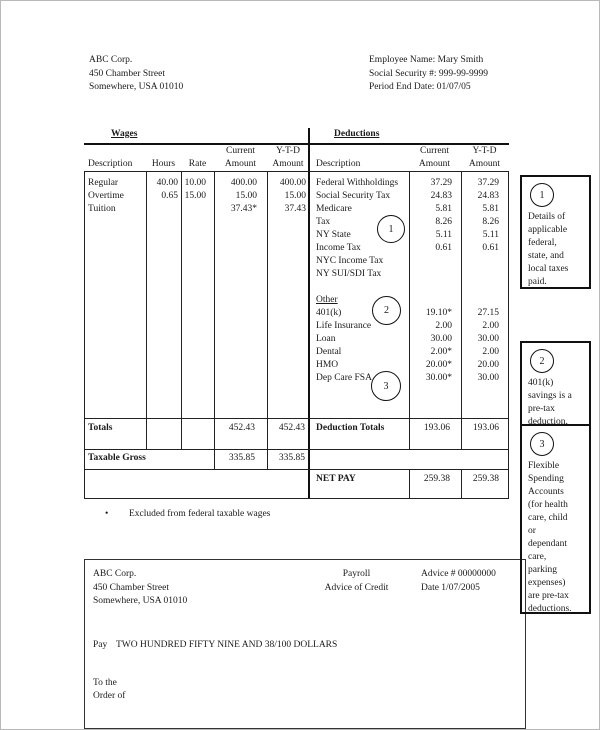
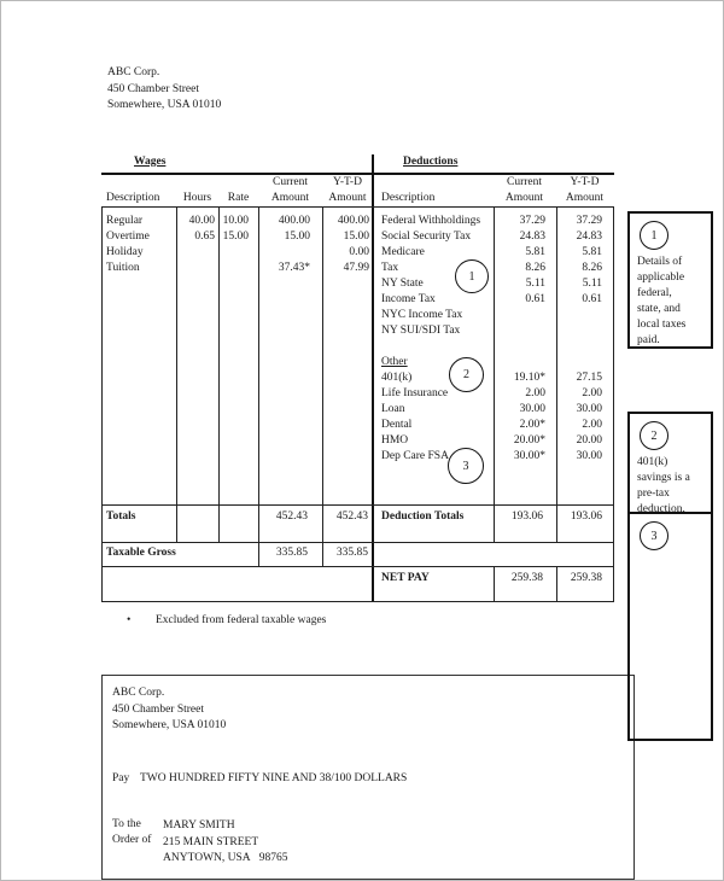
  ABC Corp.
  450 Chamber Street
  Somewhere, USA 01010
- Employee Name: Mary Smith
- Social Security #: 999-99-9999
- Period End Date: 01/07/05
  Wages
  Deductions
  Description
  Hours
  Rate
  Current
  Amount
  Y-T-D
  Amount
  Description
  Current
  Amount
  Y-T-D
  Amount
  Regular
  40.00
  10.00
  400.00
  400.00
  Overtime
  0.65
  15.00
  15.00
  15.00
+ Holiday
+ 0.00
  Tuition
  37.43*
- 37.43
+ 47.99
  Federal Withholdings
  37.29
  37.29
  Social Security Tax
  24.83
  24.83
  Medicare
  5.81
  5.81
  Tax
  8.26
  8.26
  NY State
  5.11
  5.11
  Income Tax
  0.61
  0.61
  NYC Income Tax
  NY SUI/SDI Tax
  Other
  401(k)
  19.10*
  27.15
  Life Insurance
  2.00
  2.00
  Loan
  30.00
  30.00
  Dental
  2.00*
  2.00
  HMO
  20.00*
  20.00
  Dep Care FSA
  30.00*
  30.00
  1
  2
  3
  Totals
  452.43
  452.43
  Deduction Totals
  193.06
  193.06
  Taxable Gross
  335.85
  335.85
  NET PAY
  259.38
  259.38
  •
  Excluded from federal taxable wages
  ABC Corp.
  450 Chamber Street
  Somewhere, USA 01010
- Payroll
- Advice of Credit
- Advice # 00000000
- Date 1/07/2005
  Pay
  TWO HUNDRED FIFTY NINE AND 38/100 DOLLARS
  To the
  Order of
+ MARY SMITH
+ 215 MAIN STREET
+ ANYTOWN, USA 98765
  1
  Details of
  applicable
  federal,
  state, and
  local taxes
  paid.
  2
  401(k)
  savings is a
  pre-tax
  deduction.
  3
- Flexible
- Spending
- Accounts
- (for health
- care, child
- or
- dependant
- care,
- parking
- expenses)
- are pre-tax
- deductions.
